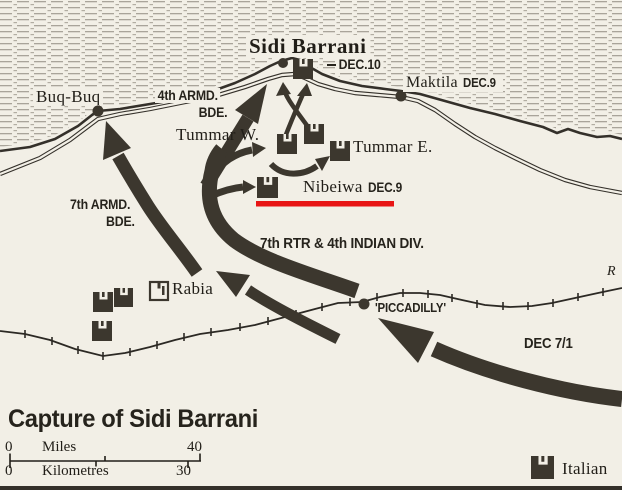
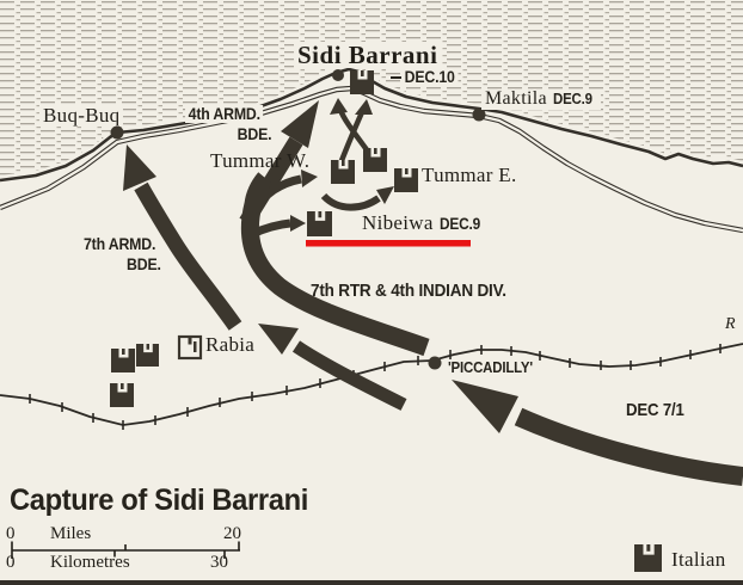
  Sidi Barrani
  DEC.10
  Maktila
  DEC.9
  Buq-Buq
  4th ARMD.
  BDE.
  Tummar W.
  Tummar E.
  Nibeiwa
  DEC.9
  7th ARMD.
  BDE.
  7th RTR & 4th INDIAN DIV.
  Rabia
  'PICCADILLY'
  DEC 7/1
  R
  Capture of Sidi Barrani
  0
  Miles
- 40
+ 20
  0
  Kilometres
  30
  Italian
